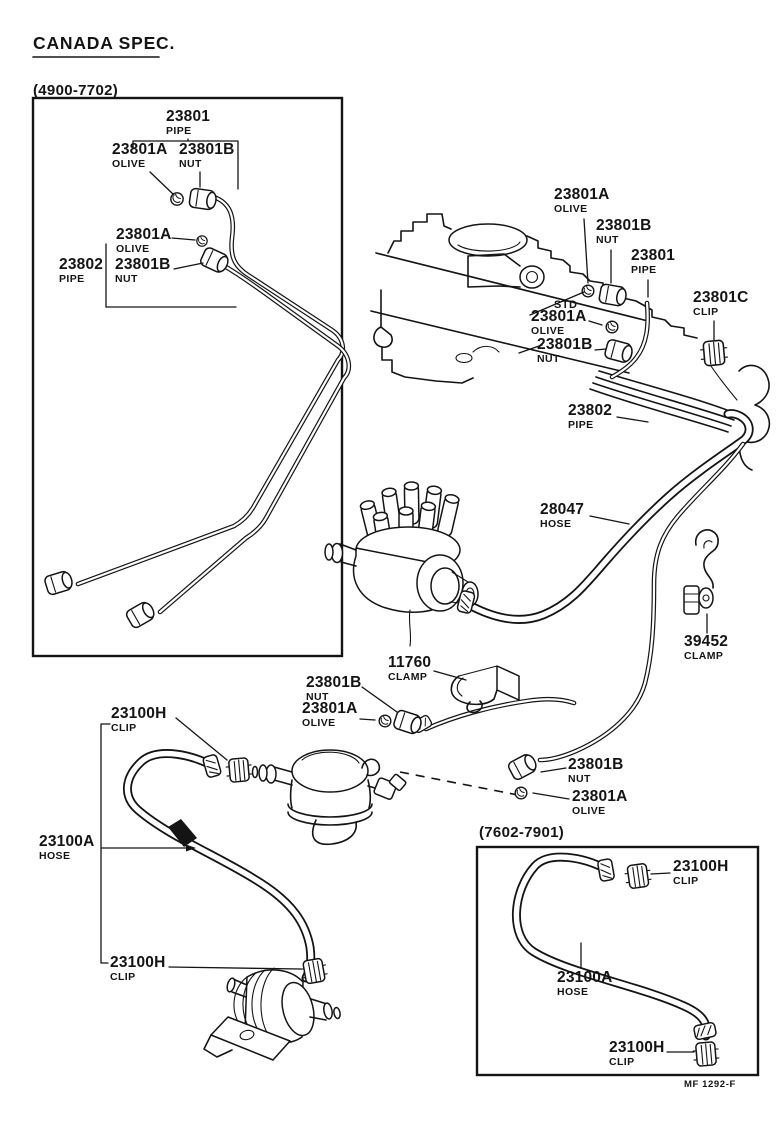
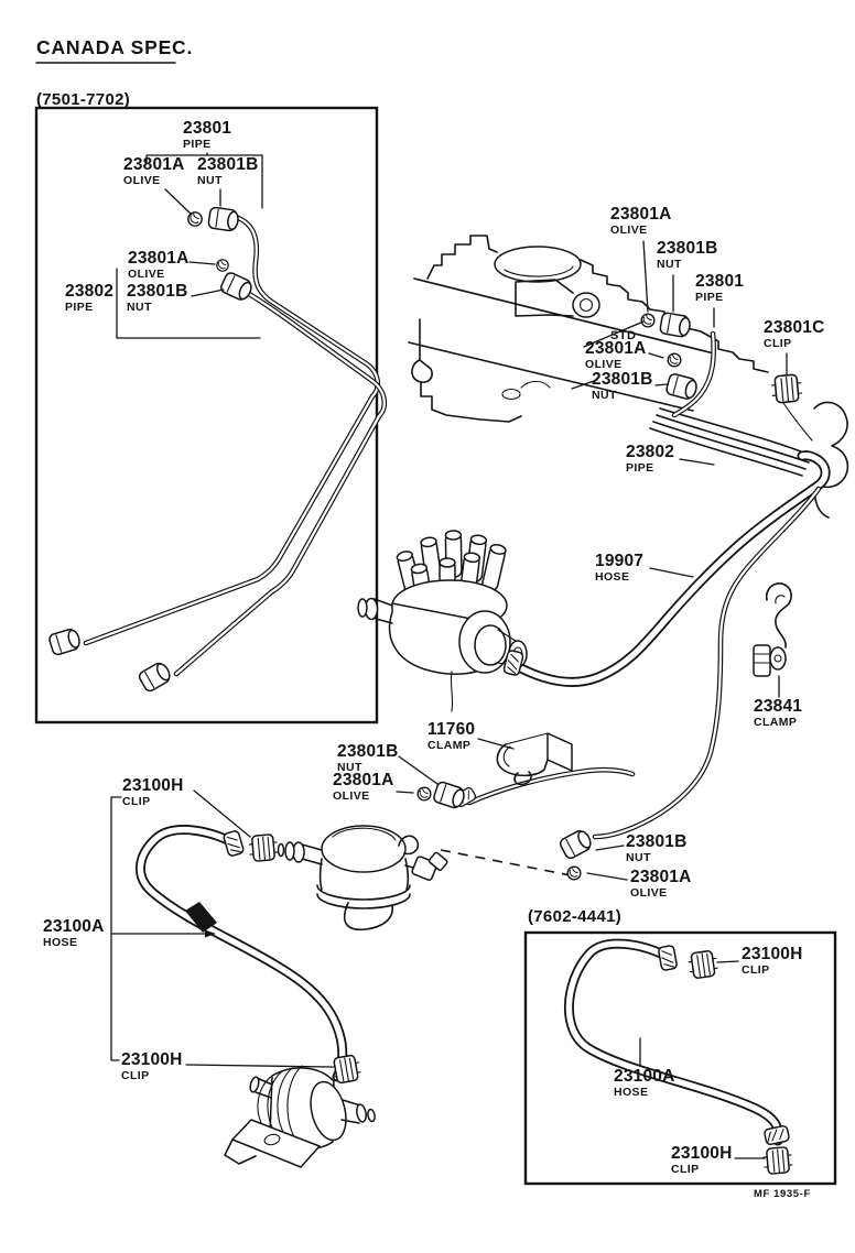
  CANADA SPEC.
- (4900-7702)
+ (7501-7702)
- (7602-7901)
+ (7602-4441)
- MF 1292-F
+ MF 1935-F
  23801
  PIPE
  23801A
  OLIVE
  23801B
  NUT
  23801A
  OLIVE
  23802
  PIPE
  23801B
  NUT
  23801A
  OLIVE
  23801B
  NUT
  23801
  PIPE
  23801C
  CLIP
  STD
  23801A
  OLIVE
  23801B
  NUT
  23802
  PIPE
- 28047
+ 19907
  HOSE
- 39452
+ 23841
  CLAMP
  11760
  CLAMP
  23801B
  NUT
  23801A
  OLIVE
  23100H
  CLIP
  23100A
  HOSE
  23100H
  CLIP
  23801B
  NUT
  23801A
  OLIVE
  23100H
  CLIP
  23100A
  HOSE
  23100H
  CLIP
